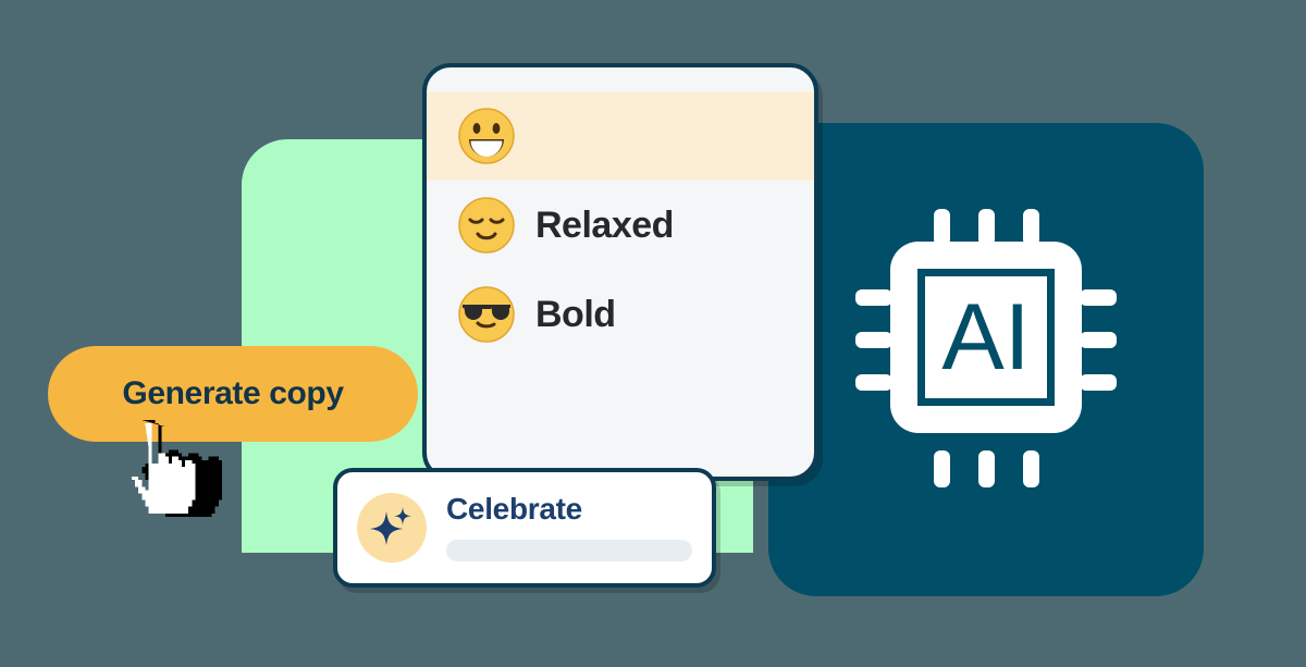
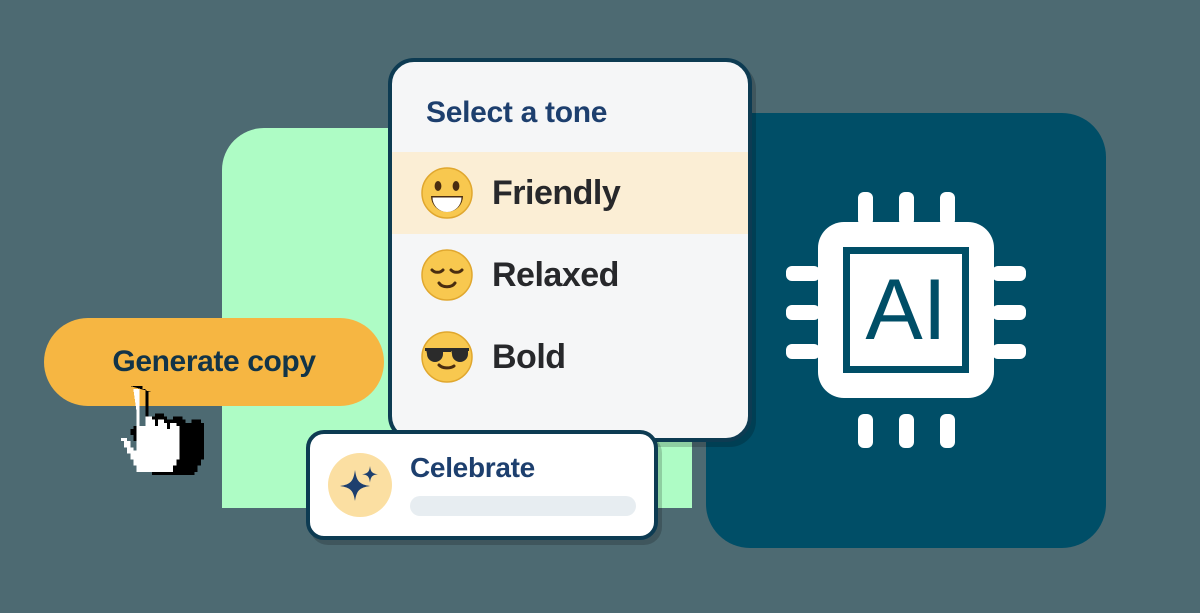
  AI
  Generate copy
+ Select a tone
+ Friendly
  Relaxed
  Bold
  Celebrate
